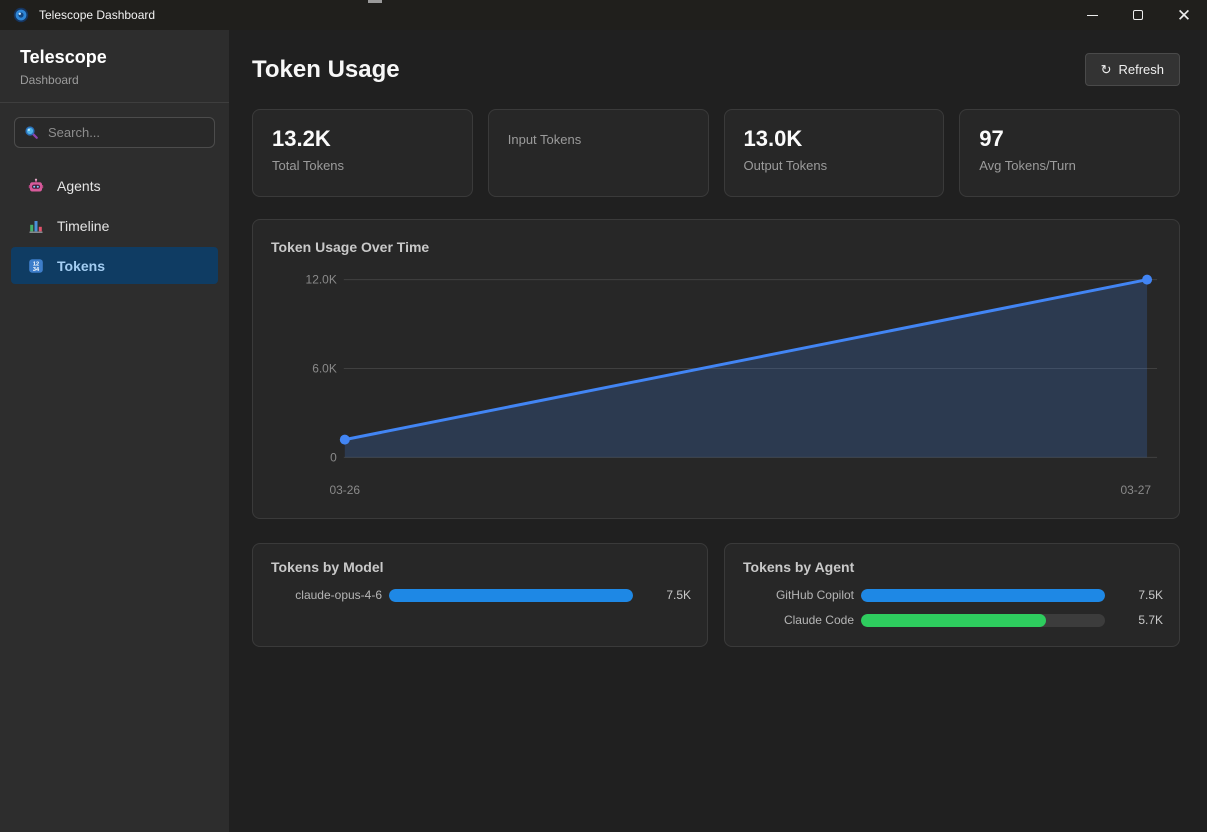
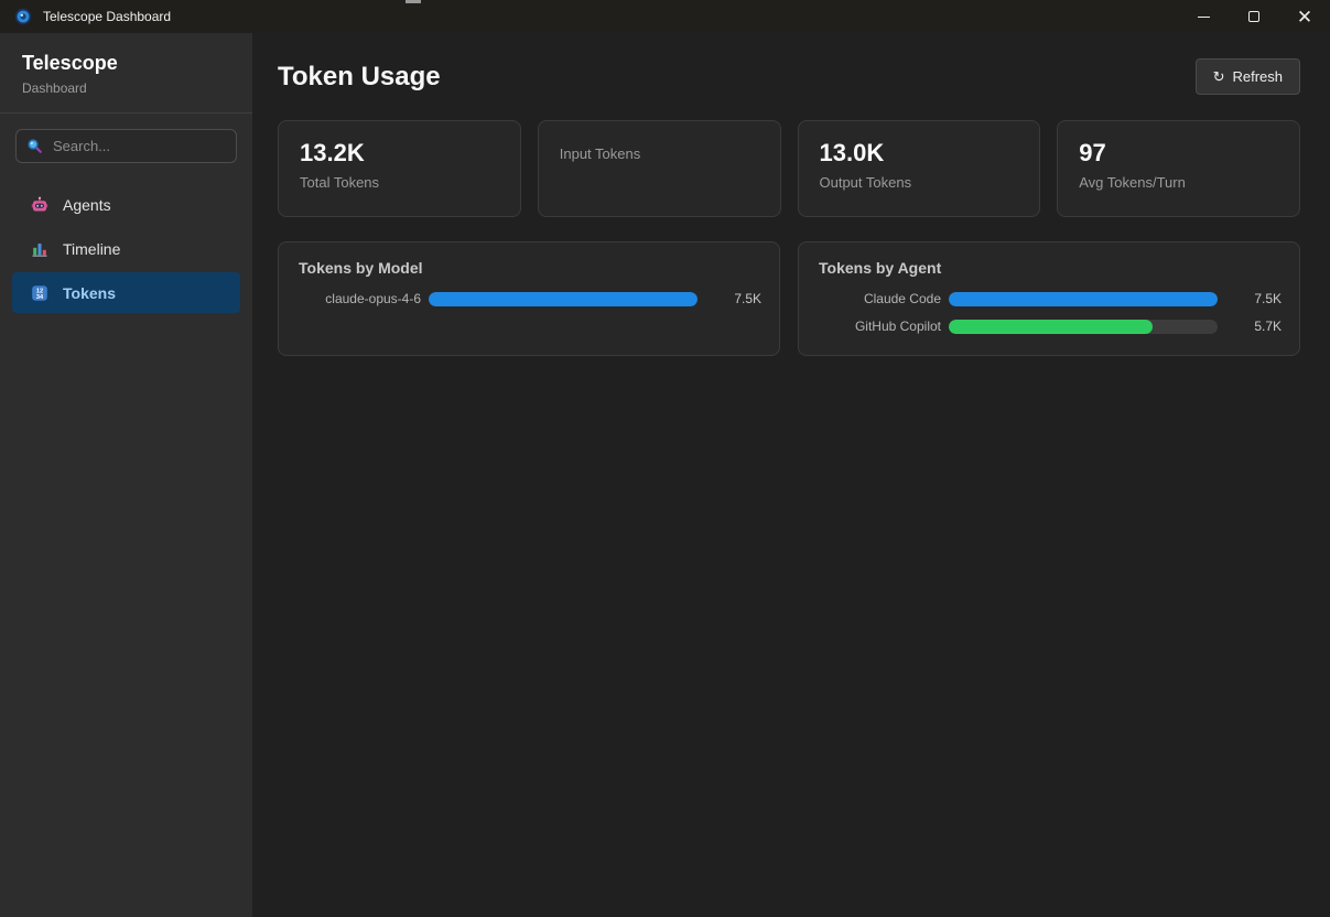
  Telescope Dashboard
  ✕
  Telescope
  Dashboard
  Search...
  Agents
  Timeline
  Tokens
  Token Usage
  ↻
  Refresh
  13.2K
  Total Tokens
  Input Tokens
  13.0K
  Output Tokens
  97
  Avg Tokens/Turn
- Token Usage Over Time
- 0
- 6.0K
- 12.0K
- 03-26
- 03-27
  Tokens by Model
  claude-opus-4-6
  7.5K
  Tokens by Agent
- GitHub Copilot
+ Claude Code
  7.5K
- Claude Code
+ GitHub Copilot
  5.7K
